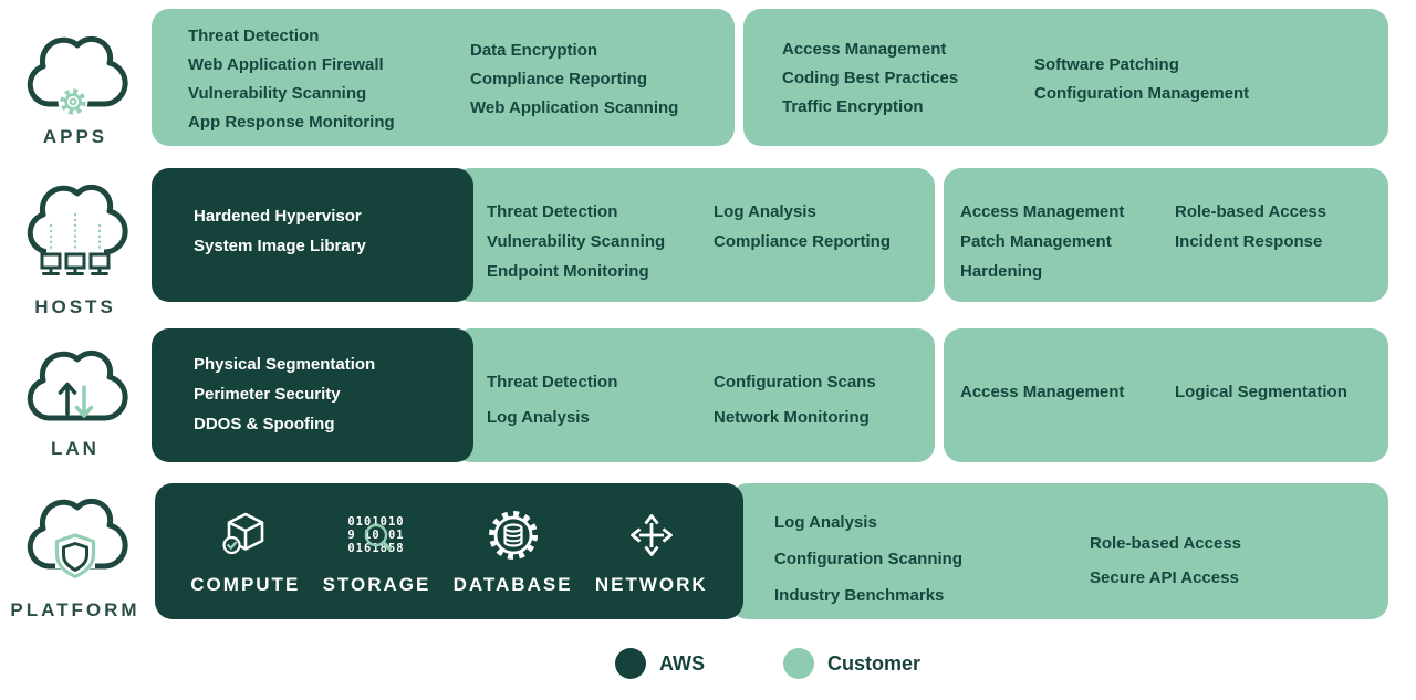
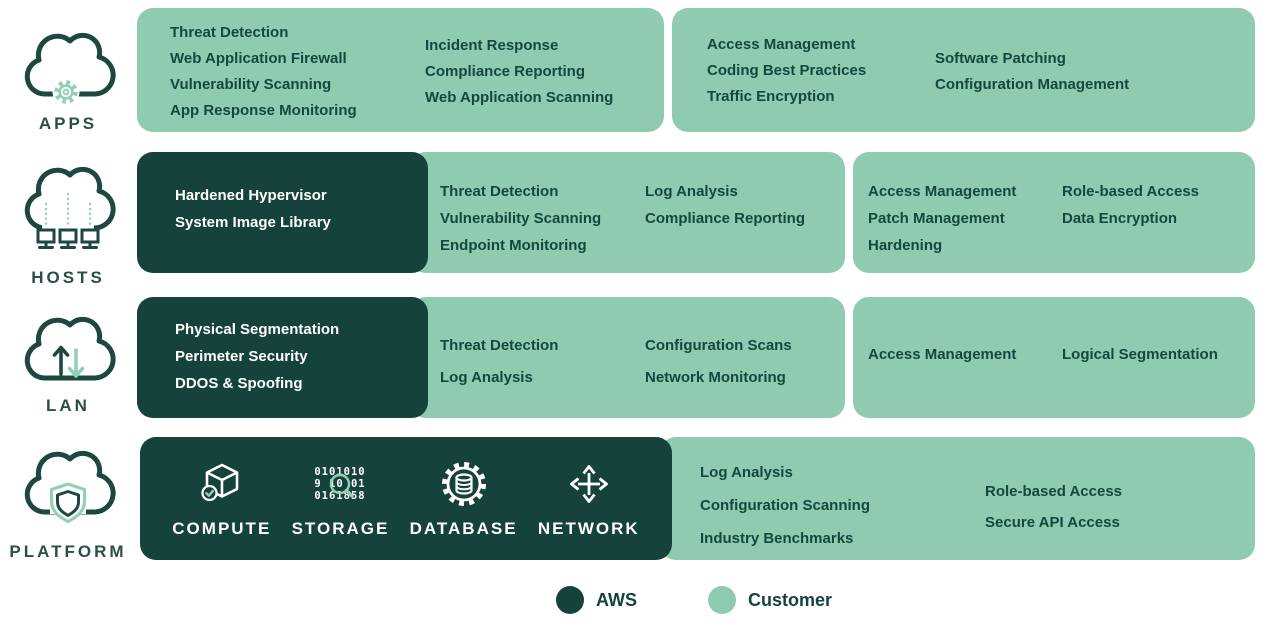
  APPS
  HOSTS
  LAN
  PLATFORM
  Threat Detection
  Web Application Firewall
  Vulnerability Scanning
  App Response Monitoring
- Data Encryption
+ Incident Response
  Compliance Reporting
  Web Application Scanning
  Access Management
  Coding Best Practices
  Traffic Encryption
  Software Patching
  Configuration Management
  Threat Detection
  Vulnerability Scanning
  Endpoint Monitoring
  Log Analysis
  Compliance Reporting
  Access Management
  Patch Management
  Hardening
  Role-based Access
- Incident Response
+ Data Encryption
  Hardened Hypervisor
  System Image Library
  Threat Detection
  Log Analysis
  Configuration Scans
  Network Monitoring
  Access Management
  Logical Segmentation
  Physical Segmentation
  Perimeter Security
  DDOS & Spoofing
  Log Analysis
  Configuration Scanning
  Industry Benchmarks
  Role-based Access
  Secure API Access
  COMPUTE
  0101010
  9 10 01
  0161858
  STORAGE
  DATABASE
  NETWORK
  AWS
  Customer
